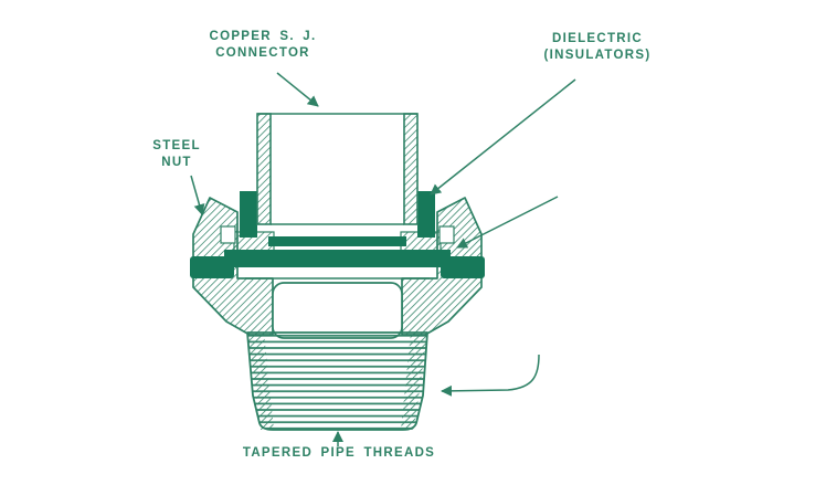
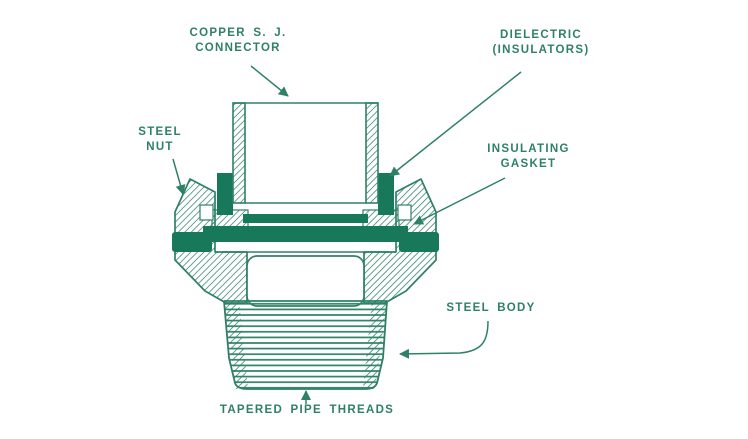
  COPPER S. J.
  CONNECTOR
  DIELECTRIC
  (INSULATORS)
  STEEL
  NUT
+ INSULATING
+ GASKET
+ STEEL BODY
  TAPERED PIPE THREADS
